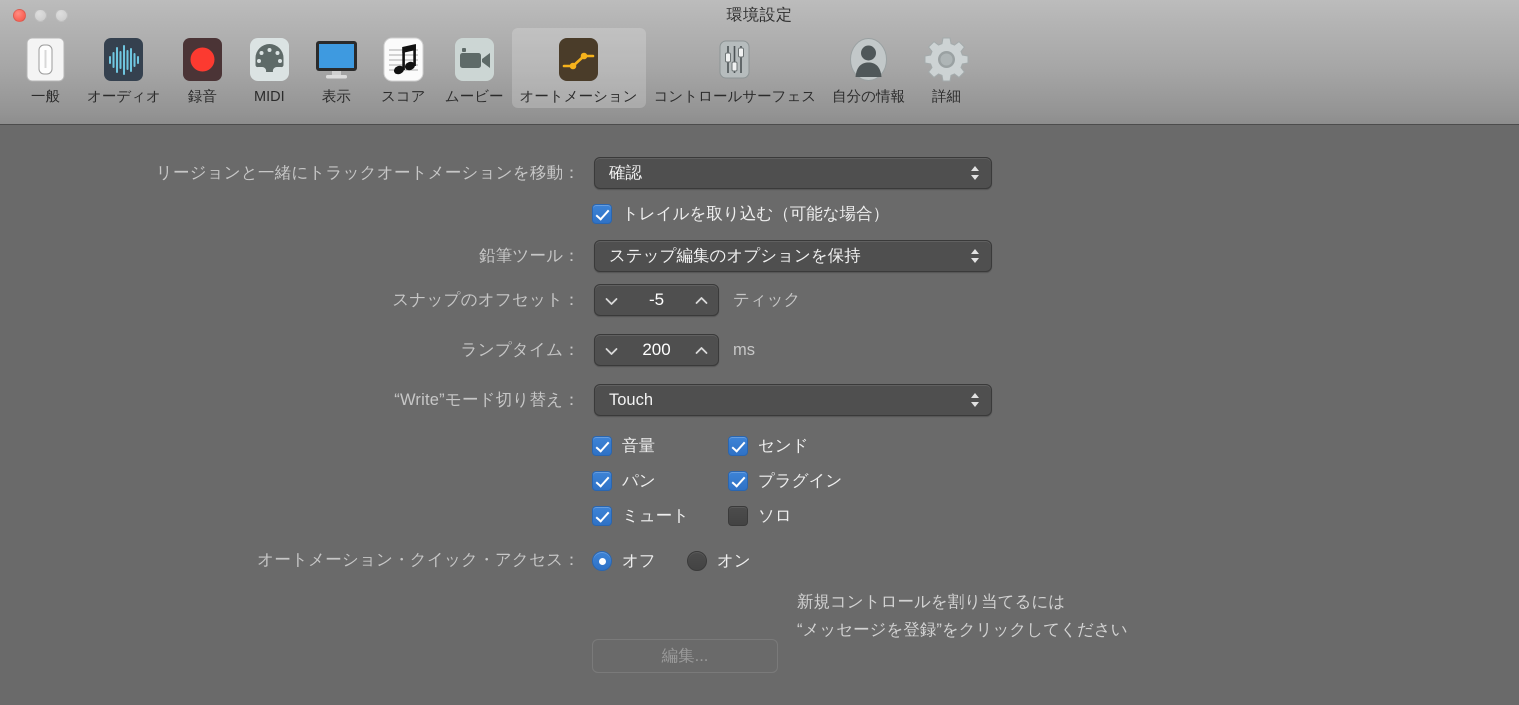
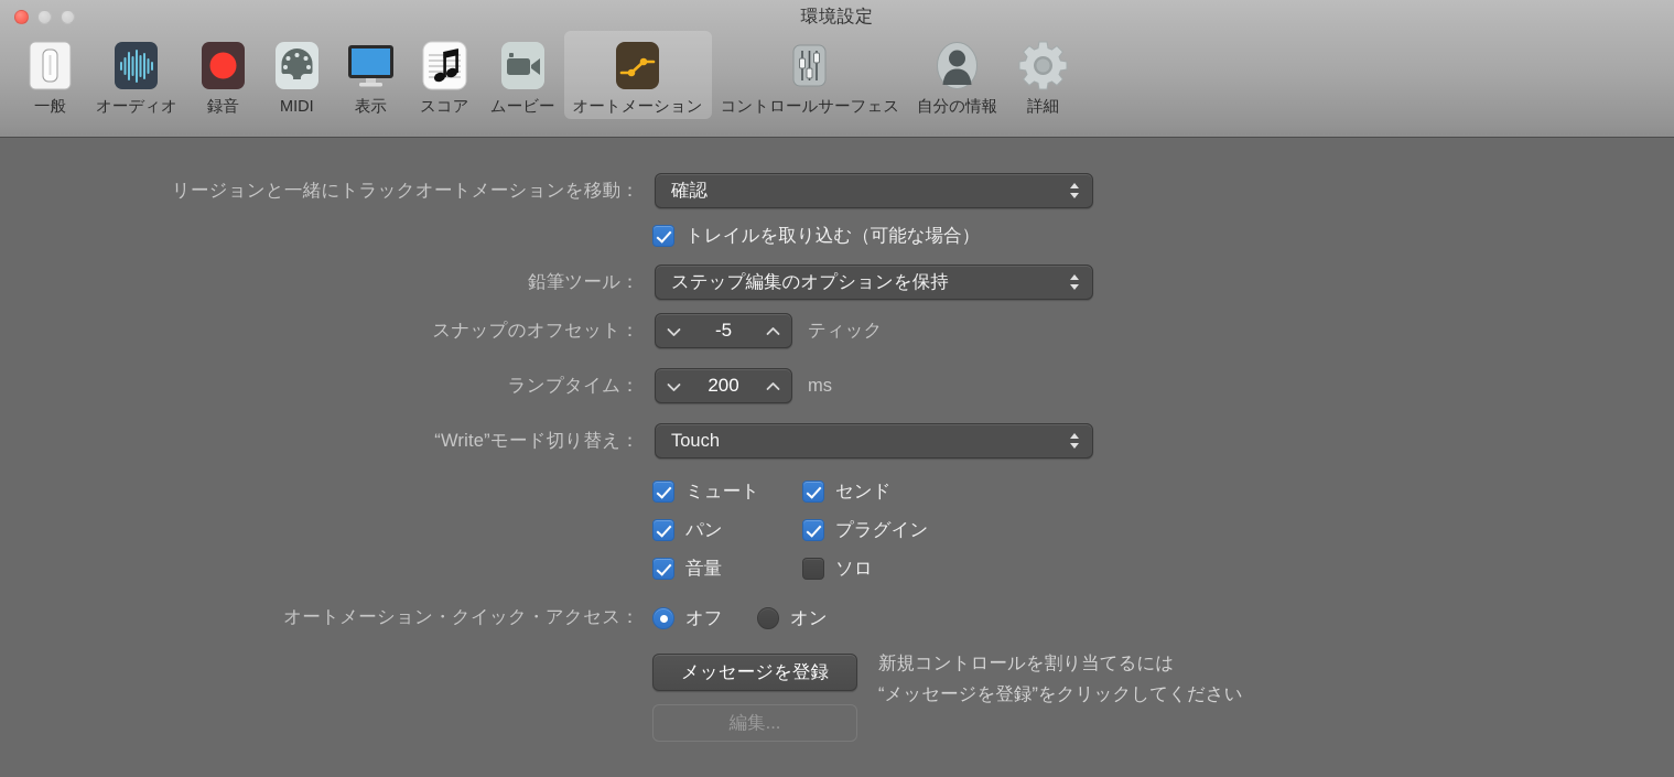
  環境設定
  一般
  オーディオ
  録音
  MIDI
  表示
  スコア
  ムービー
  オートメーション
  コントロールサーフェス
  自分の情報
  詳細
  リージョンと一緒にトラックオートメーションを移動：
  確認
  トレイルを取り込む（可能な場合）
  鉛筆ツール：
  ステップ編集のオプションを保持
  スナップのオフセット：
  -5
  ティック
  ランプタイム：
  200
  ms
  “Write”モード切り替え：
  Touch
- 音量
+ ミュート
  センド
  パン
  プラグイン
- ミュート
+ 音量
  ソロ
  オートメーション・クイック・アクセス：
  オフ
  オン
+ メッセージを登録
  編集...
  新規コントロールを割り当てるには
  “メッセージを登録”をクリックしてください
